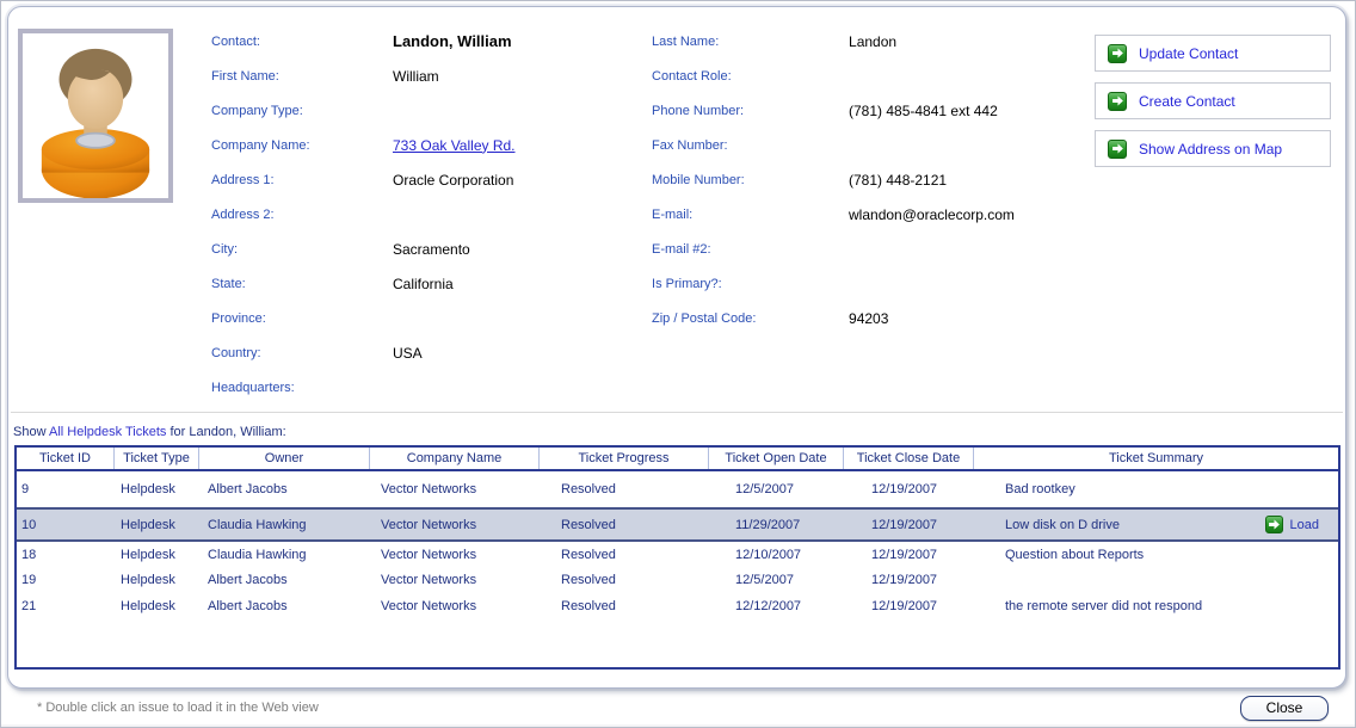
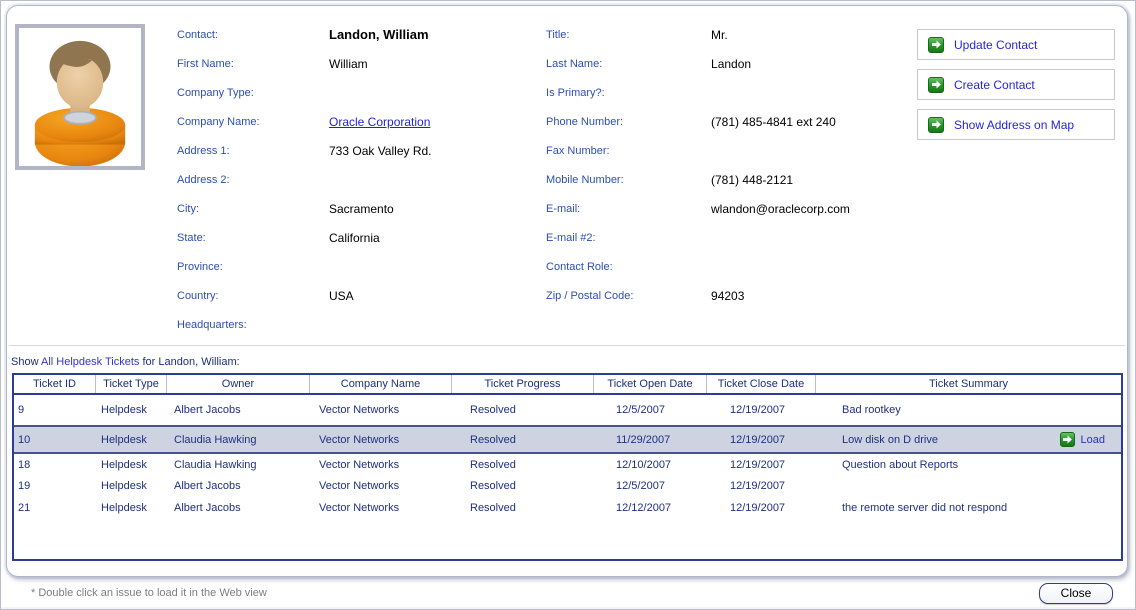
  Contact:
  Landon, William
  First Name:
  William
  Company Type:
  Company Name:
- 733 Oak Valley Rd.
+ Oracle Corporation
  Address 1:
- Oracle Corporation
+ 733 Oak Valley Rd.
  Address 2:
  City:
  Sacramento
  State:
  California
  Province:
  Country:
  USA
  Headquarters:
+ Title:
+ Mr.
  Last Name:
  Landon
- Contact Role:
+ Is Primary?:
  Phone Number:
- (781) 485-4841 ext 442
+ (781) 485-4841 ext 240
  Fax Number:
  Mobile Number:
  (781) 448-2121
  E-mail:
  wlandon@oraclecorp.com
  E-mail #2:
- Is Primary?:
+ Contact Role:
  Zip / Postal Code:
  94203
  Update Contact
  Create Contact
  Show Address on Map
  Show All Helpdesk Tickets for Landon, William:
  Ticket ID
  Ticket Type
  Owner
  Company Name
  Ticket Progress
  Ticket Open Date
  Ticket Close Date
  Ticket Summary
  9
  Helpdesk
  Albert Jacobs
  Vector Networks
  Resolved
  12/5/2007
  12/19/2007
  Bad rootkey
  10
  Helpdesk
  Claudia Hawking
  Vector Networks
  Resolved
  11/29/2007
  12/19/2007
  Low disk on D drive
  Load
  18
  Helpdesk
  Claudia Hawking
  Vector Networks
  Resolved
  12/10/2007
  12/19/2007
  Question about Reports
  19
  Helpdesk
  Albert Jacobs
  Vector Networks
  Resolved
  12/5/2007
  12/19/2007
  21
  Helpdesk
  Albert Jacobs
  Vector Networks
  Resolved
  12/12/2007
  12/19/2007
  the remote server did not respond
  * Double click an issue to load it in the Web view
  Close
